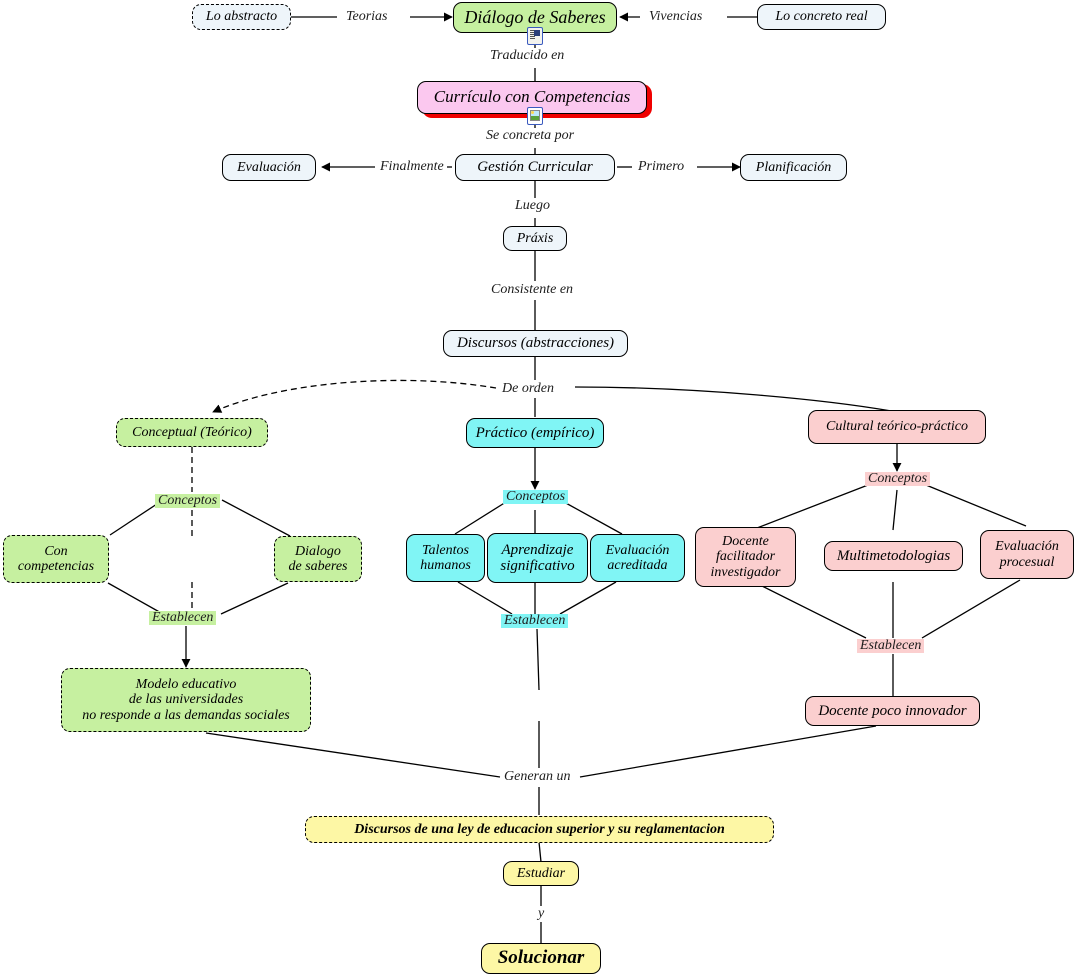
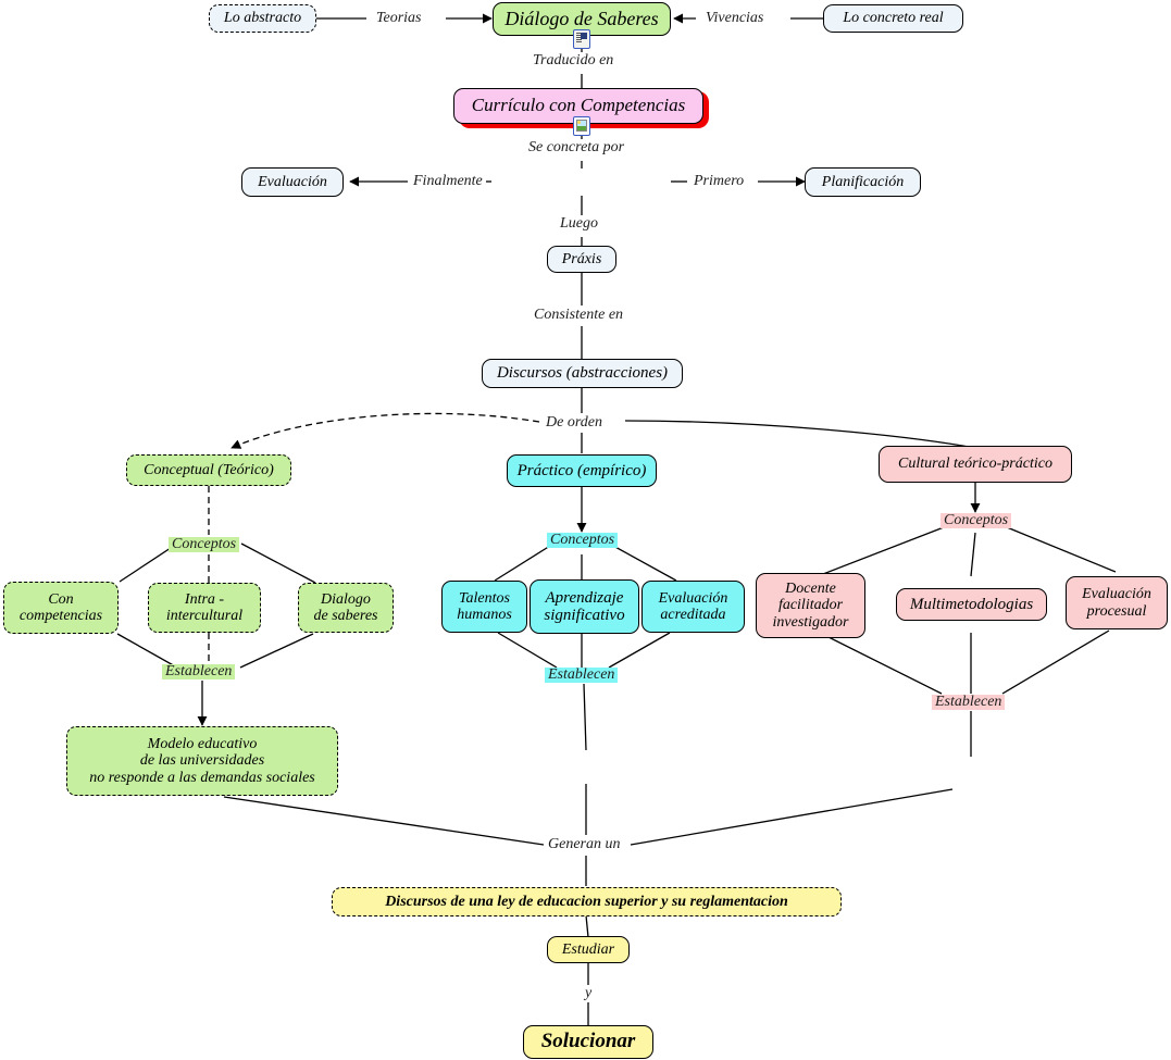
  Lo abstracto
  Teorias
  Diálogo de Saberes
  Vivencias
  Lo concreto real
  Traducido en
  Currículo con Competencias
  Se concreta por
  Evaluación
  Finalmente
- Gestión Curricular
  Primero
  Planificación
  Luego
  Práxis
  Consistente en
  Discursos (abstracciones)
  De orden
  Conceptual (Teórico)
  Práctico (empírico)
  Cultural teórico-práctico
  Conceptos
  Con
  competencias
+ Intra -
+ intercultural
  Dialogo
  de saberes
  Establecen
  Modelo educativo
  de las universidades
  no responde a las demandas sociales
  Conceptos
  Talentos
  humanos
  Aprendizaje
  significativo
  Evaluación
  acreditada
  Establecen
  Conceptos
  Docente
  facilitador
  investigador
  Multimetodologias
  Evaluación
  procesual
  Establecen
- Docente poco innovador
  Generan un
  Discursos de una ley de educacion superior y su reglamentacion
  Estudiar
  y
  Solucionar
